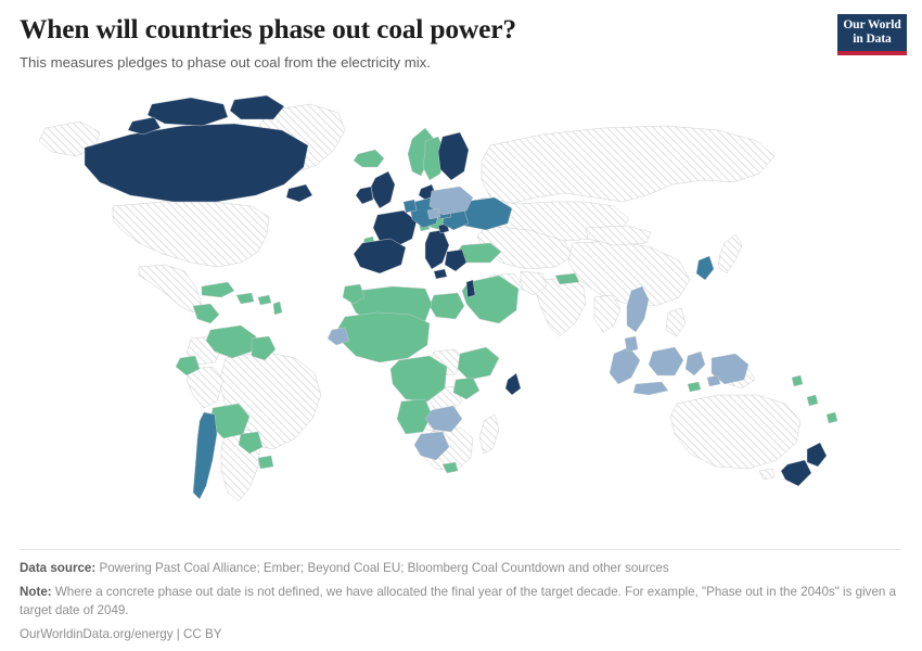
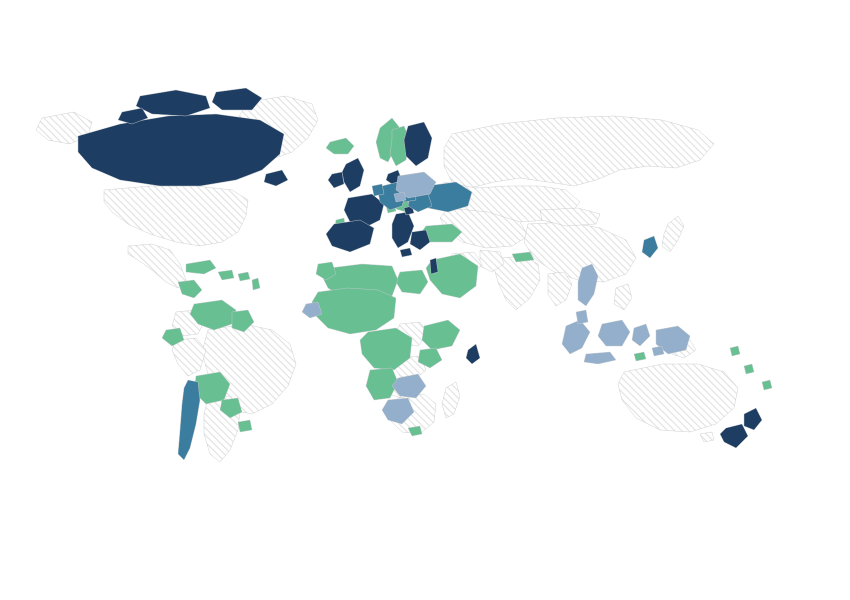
- When will countries phase out coal power?
- This measures pledges to phase out coal from the electricity mix.
- Our World
- in Data
- Data source: Powering Past Coal Alliance; Ember; Beyond Coal EU; Bloomberg Coal Countdown and other sources
- Note: Where a concrete phase out date is not defined, we have allocated the final year of the target decade. For example, "Phase out in the 2040s" is given a target date of 2049.
- OurWorldinData.org/energy | CC BY
